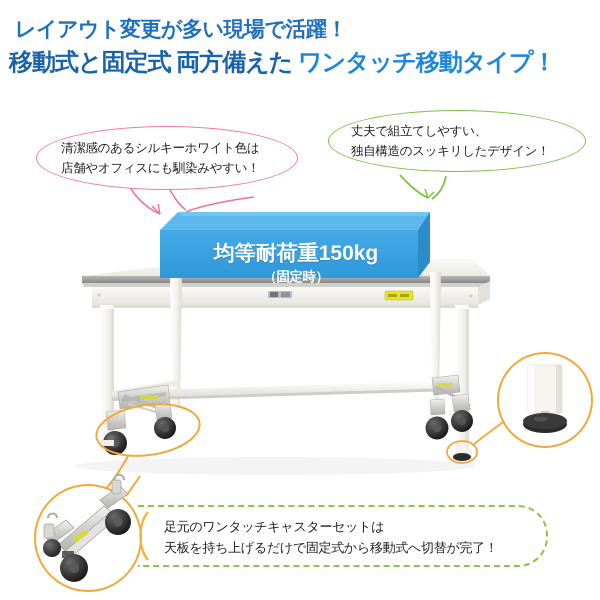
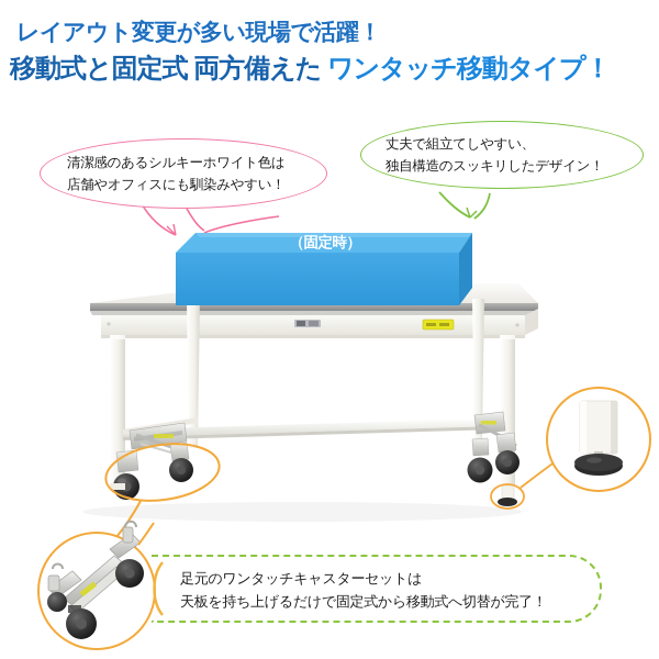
  レイアウト変更が多い現場で活躍！
  移動式と固定式 両方備えた ワンタッチ移動タイプ！
- 均等耐荷重150kg
  （固定時）
  清潔感のあるシルキーホワイト色は
  店舗やオフィスにも馴染みやすい！
  丈夫で組立てしやすい、
  独自構造のスッキリしたデザイン！
  足元のワンタッチキャスターセットは
  天板を持ち上げるだけで固定式から移動式へ切替が完了！
